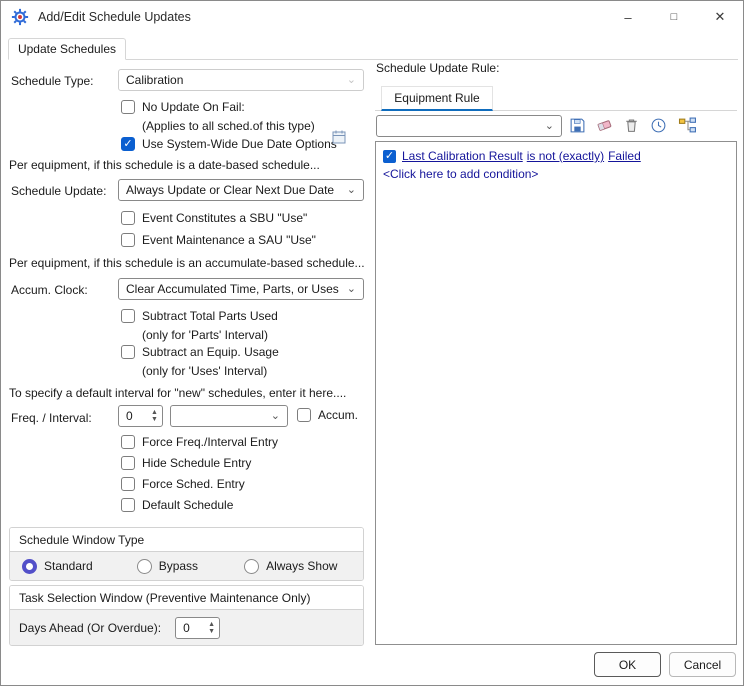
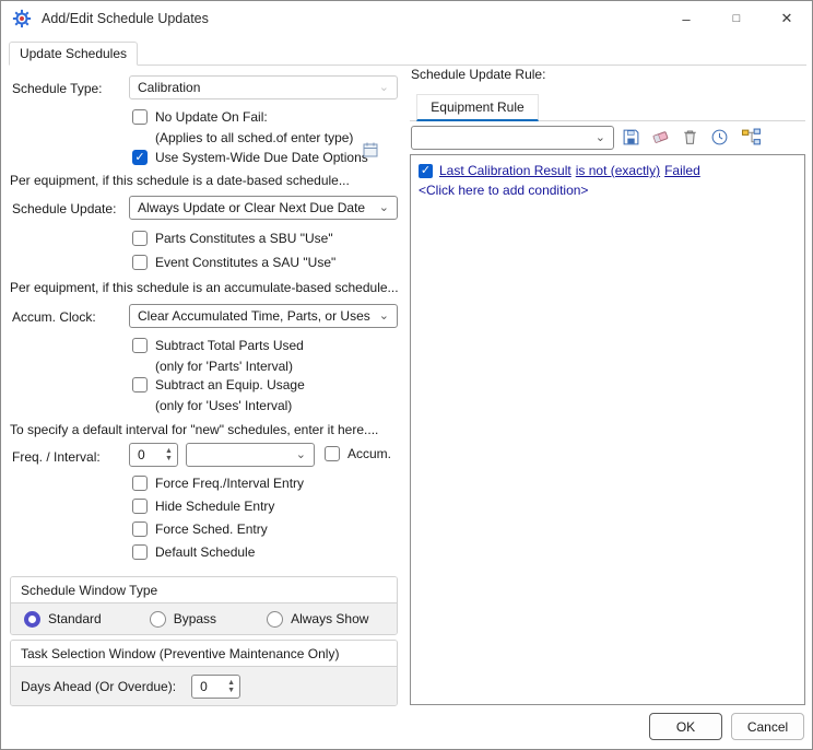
  Add/Edit Schedule Updates
  –
  □
  ✕
  Update Schedules
  Schedule Type:
  Calibration
  ⌄
  No Update On Fail:
- (Applies to all sched.of this type)
+ (Applies to all sched.of enter type)
  Use System-Wide Due Date Options
  Per equipment, if this schedule is a date-based schedule...
  Schedule Update:
  Always Update or Clear Next Due Date
  ⌄
- Event Constitutes a SBU "Use"
+ Parts Constitutes a SBU "Use"
- Event Maintenance a SAU "Use"
+ Event Constitutes a SAU "Use"
  Per equipment, if this schedule is an accumulate-based schedule...
  Accum. Clock:
  Clear Accumulated Time, Parts, or Uses
  ⌄
  Subtract Total Parts Used
  (only for 'Parts' Interval)
  Subtract an Equip. Usage
  (only for 'Uses' Interval)
  To specify a default interval for "new" schedules, enter it here....
  Freq. / Interval:
  0
  ⌄
  Accum.
  Force Freq./Interval Entry
  Hide Schedule Entry
  Force Sched. Entry
  Default Schedule
  Schedule Window Type
  Standard
  Bypass
  Always Show
  Task Selection Window (Preventive Maintenance Only)
  Days Ahead (Or Overdue):
  0
  Schedule Update Rule:
  Equipment Rule
  ⌄
  Last Calibration Result is not (exactly) Failed
  <Click here to add condition>
  OK
  Cancel
